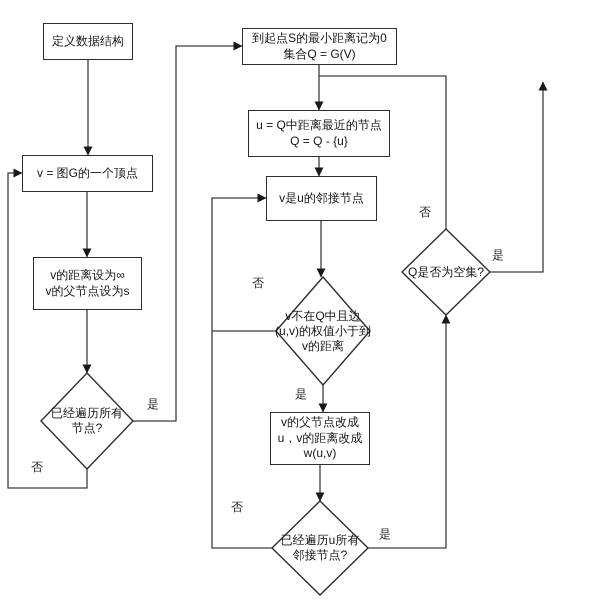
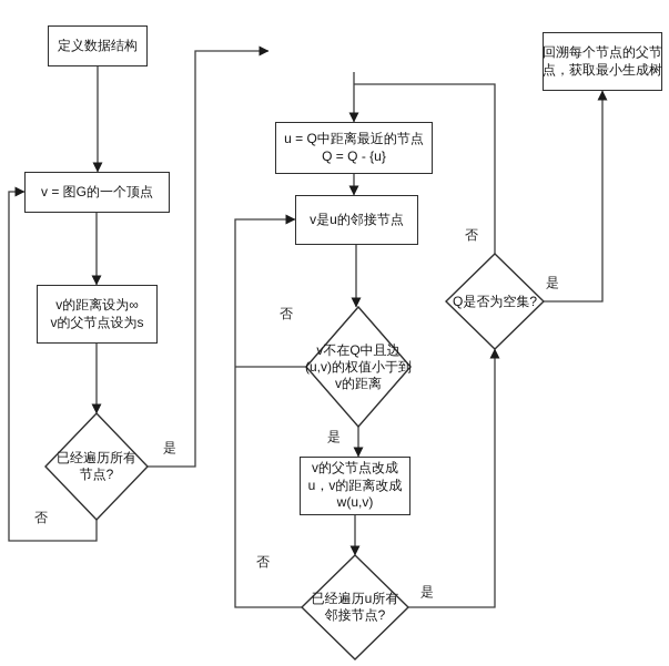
  定义数据结构
  v = 图G的一个顶点
  v的距离设为∞
  v的父节点设为s
- 到起点S的最小距离记为0
- 集合Q = G(V)
  u = Q中距离最近的节点
  Q = Q - {u}
  v是u的邻接节点
  v的父节点改成
  u，v的距离改成
  w(u,v)
+ 回溯每个节点的父节
+ 点，获取最小生成树
  已经遍历所有
  节点?
  v不在Q中且边
  (u,v)的权值小于到
  v的距离
  已经遍历u所有
  邻接节点?
  Q是否为空集?
  否
  是
  否
  是
  否
  是
  否
  是
